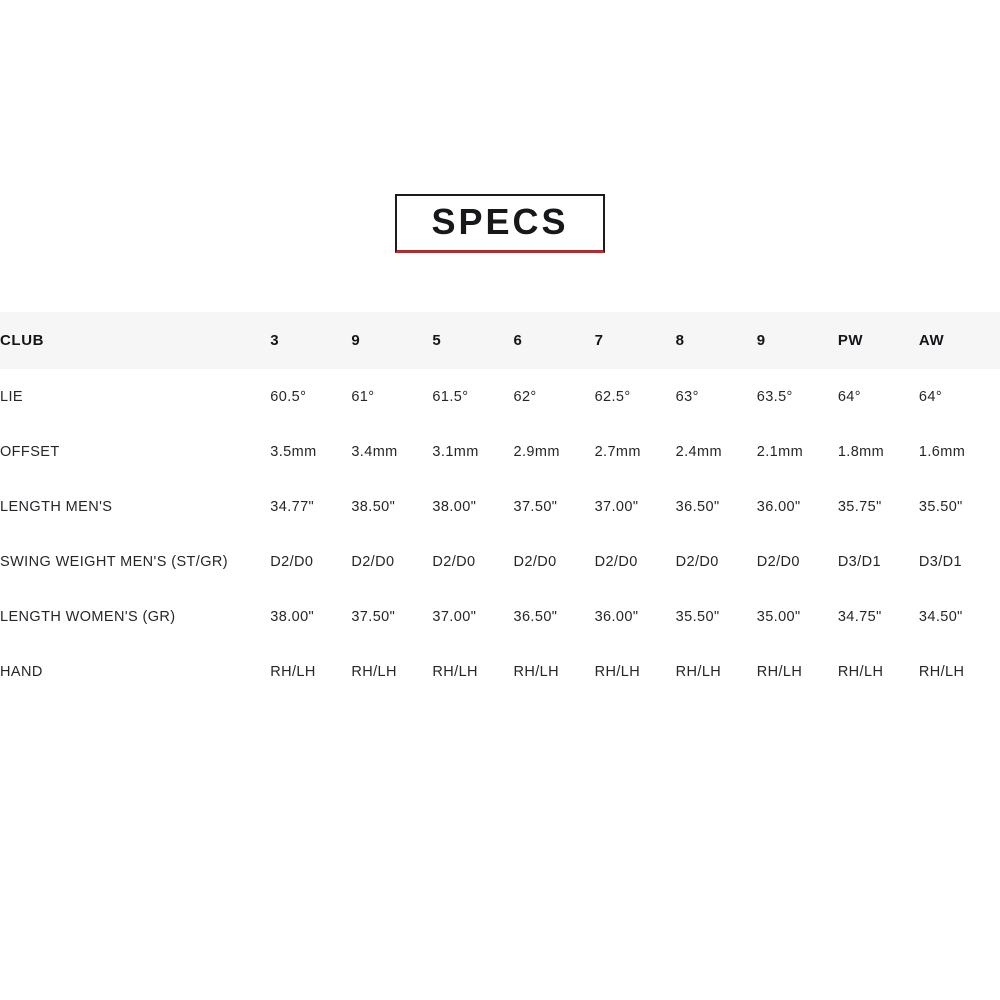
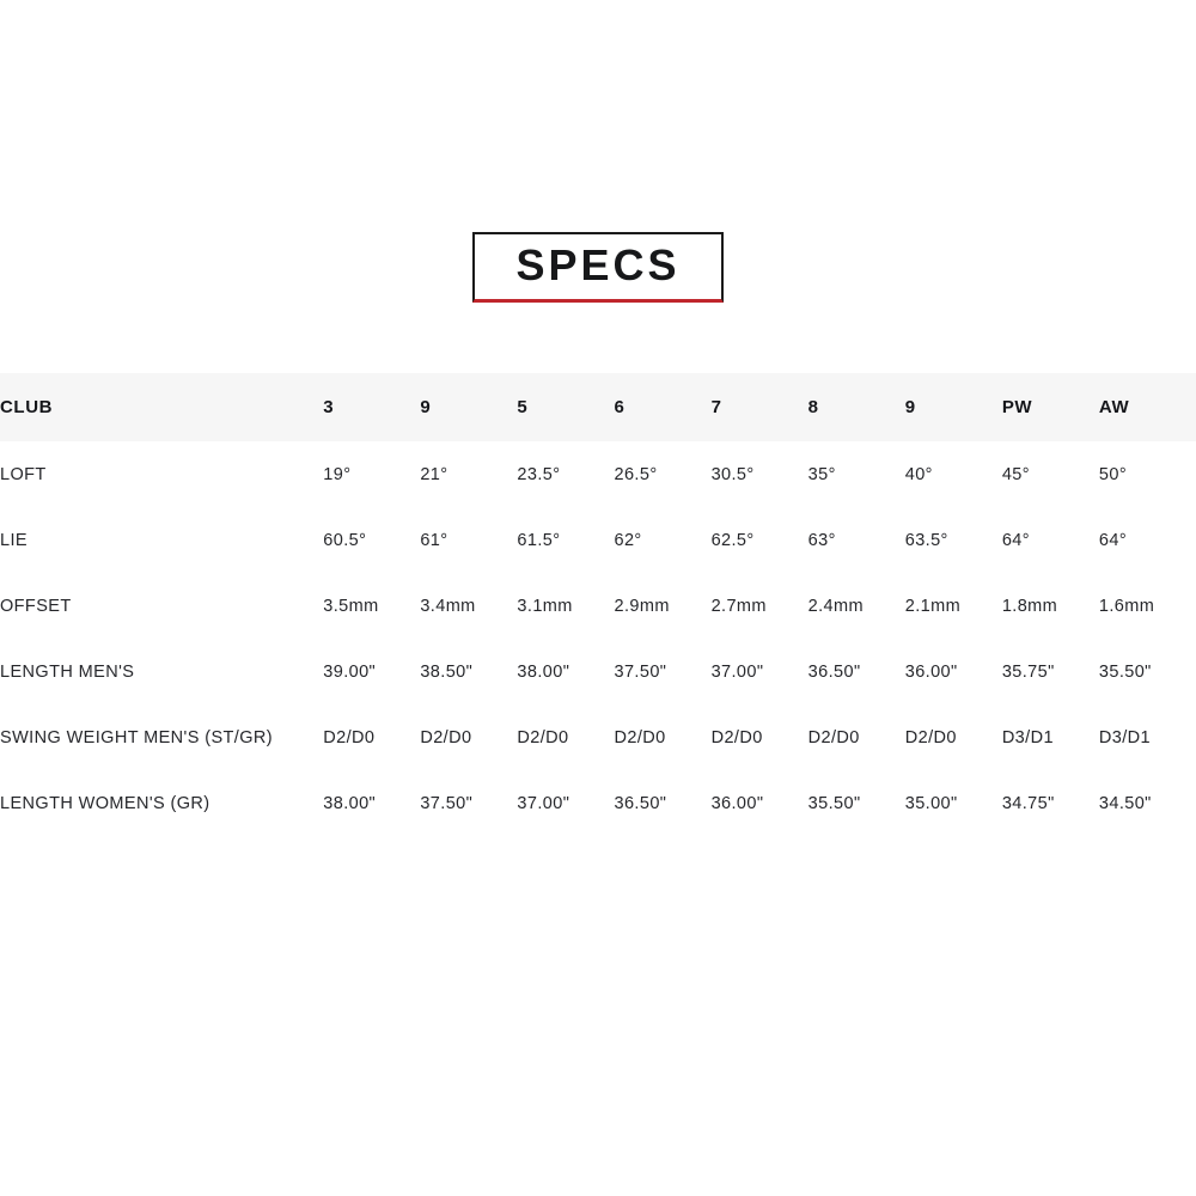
  SPECS
  CLUB	3	9	5	6	7	8	9	PW	AW
+ LOFT	19°	21°	23.5°	26.5°	30.5°	35°	40°	45°	50°
  LIE	60.5°	61°	61.5°	62°	62.5°	63°	63.5°	64°	64°
  OFFSET	3.5mm	3.4mm	3.1mm	2.9mm	2.7mm	2.4mm	2.1mm	1.8mm	1.6mm
- LENGTH MEN'S	34.77"	38.50"	38.00"	37.50"	37.00"	36.50"	36.00"	35.75"	35.50"
+ LENGTH MEN'S	39.00"	38.50"	38.00"	37.50"	37.00"	36.50"	36.00"	35.75"	35.50"
  SWING WEIGHT MEN'S (ST/GR)	D2/D0	D2/D0	D2/D0	D2/D0	D2/D0	D2/D0	D2/D0	D3/D1	D3/D1
  LENGTH WOMEN'S (GR)	38.00"	37.50"	37.00"	36.50"	36.00"	35.50"	35.00"	34.75"	34.50"
- HAND	RH/LH	RH/LH	RH/LH	RH/LH	RH/LH	RH/LH	RH/LH	RH/LH	RH/LH
